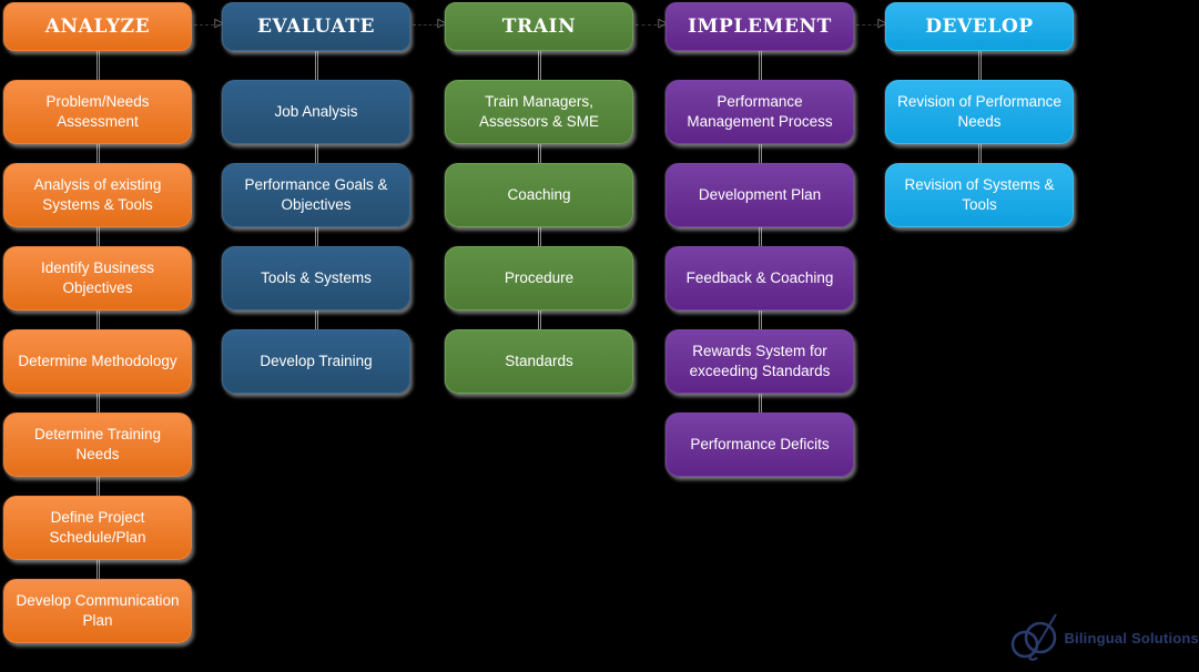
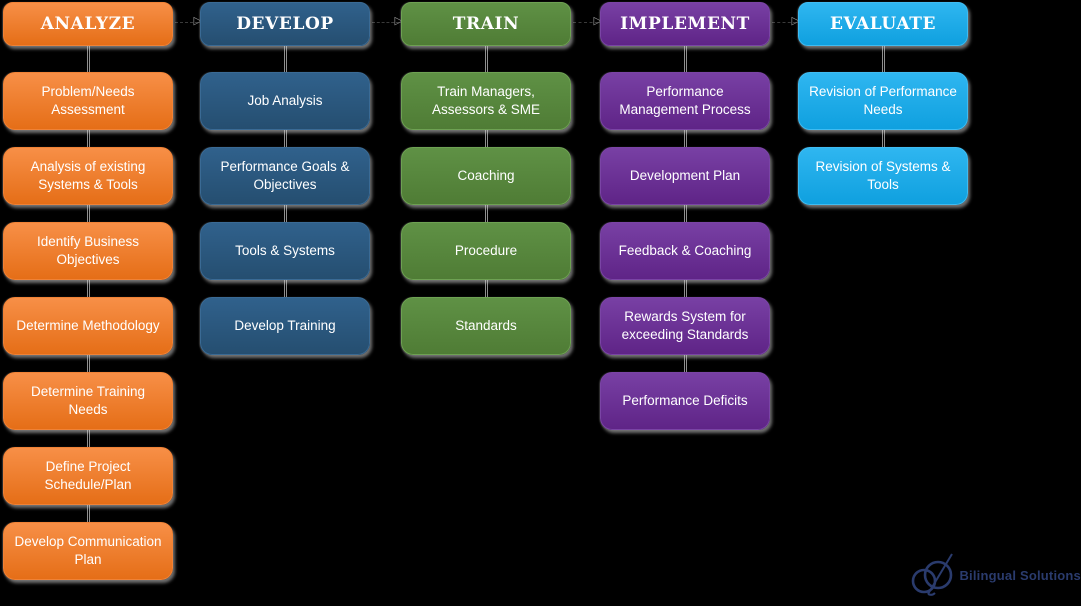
  ANALYZE
  Problem/Needs Assessment
  Analysis of existing Systems & Tools
  Identify Business Objectives
  Determine Methodology
  Determine Training Needs
  Define Project Schedule/Plan
  Develop Communication Plan
- EVALUATE
+ DEVELOP
  Job Analysis
  Performance Goals & Objectives
  Tools & Systems
  Develop Training
  TRAIN
  Train Managers, Assessors & SME
  Coaching
  Procedure
  Standards
  IMPLEMENT
  Performance Management Process
  Development Plan
  Feedback & Coaching
  Rewards System for exceeding Standards
  Performance Deficits
- DEVELOP
+ EVALUATE
  Revision of Performance Needs
  Revision of Systems & Tools
  ▷
  ▷
  ▷
  ▷
  Bilingual Solutions
